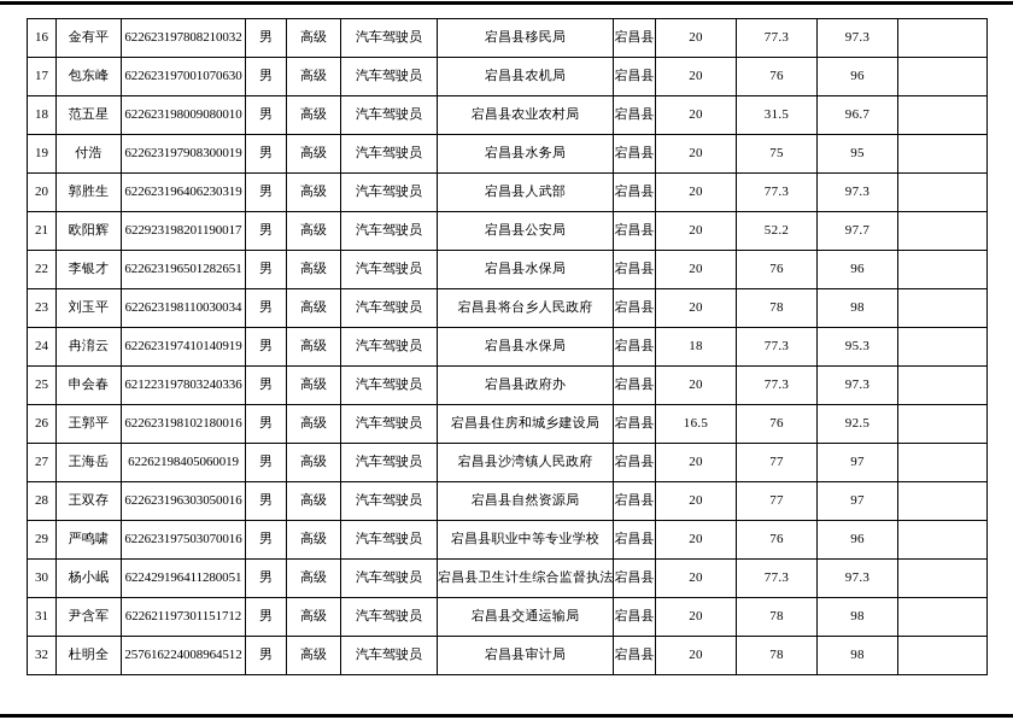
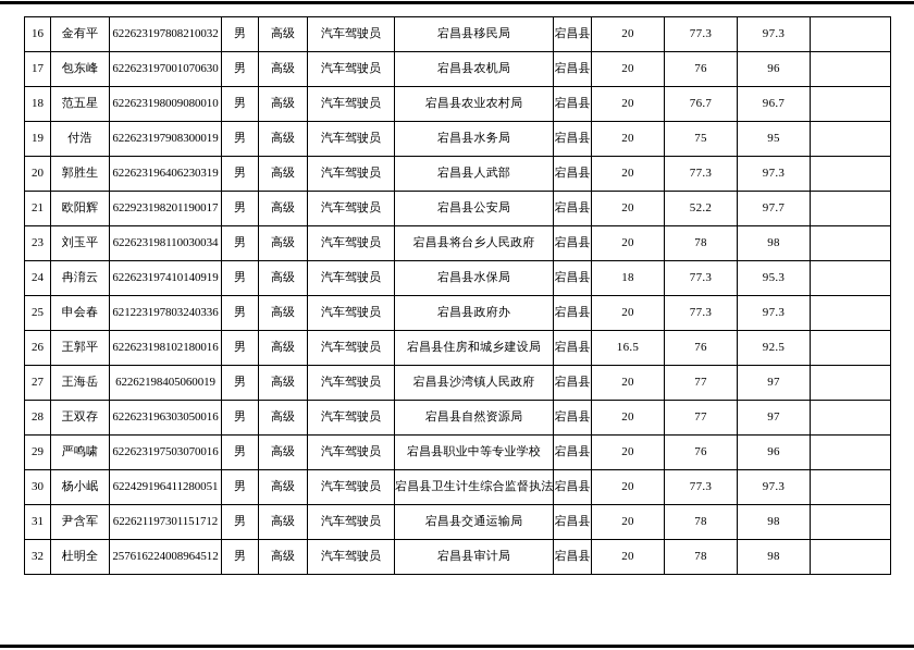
  16	金有平	622623197808210032	男	高级	汽车驾驶员	宕昌县移民局	宕昌县	20	77.3	97.3
  17	包东峰	622623197001070630	男	高级	汽车驾驶员	宕昌县农机局	宕昌县	20	76	96
- 18	范五星	622623198009080010	男	高级	汽车驾驶员	宕昌县农业农村局	宕昌县	20	31.5	96.7
+ 18	范五星	622623198009080010	男	高级	汽车驾驶员	宕昌县农业农村局	宕昌县	20	76.7	96.7
  19	付浩	622623197908300019	男	高级	汽车驾驶员	宕昌县水务局	宕昌县	20	75	95
  20	郭胜生	622623196406230319	男	高级	汽车驾驶员	宕昌县人武部	宕昌县	20	77.3	97.3
  21	欧阳辉	622923198201190017	男	高级	汽车驾驶员	宕昌县公安局	宕昌县	20	52.2	97.7
- 22	李银才	622623196501282651	男	高级	汽车驾驶员	宕昌县水保局	宕昌县	20	76	96
  23	刘玉平	622623198110030034	男	高级	汽车驾驶员	宕昌县将台乡人民政府	宕昌县	20	78	98
  24	冉淯云	622623197410140919	男	高级	汽车驾驶员	宕昌县水保局	宕昌县	18	77.3	95.3
  25	申会春	621223197803240336	男	高级	汽车驾驶员	宕昌县政府办	宕昌县	20	77.3	97.3
  26	王郭平	622623198102180016	男	高级	汽车驾驶员	宕昌县住房和城乡建设局	宕昌县	16.5	76	92.5
  27	王海岳	62262198405060019	男	高级	汽车驾驶员	宕昌县沙湾镇人民政府	宕昌县	20	77	97
  28	王双存	622623196303050016	男	高级	汽车驾驶员	宕昌县自然资源局	宕昌县	20	77	97
  29	严鸣啸	622623197503070016	男	高级	汽车驾驶员	宕昌县职业中等专业学校	宕昌县	20	76	96
  30	杨小岷	622429196411280051	男	高级	汽车驾驶员	宕昌县卫生计生综合监督执法	宕昌县	20	77.3	97.3
  31	尹含军	622621197301151712	男	高级	汽车驾驶员	宕昌县交通运输局	宕昌县	20	78	98
  32	杜明全	257616224008964512	男	高级	汽车驾驶员	宕昌县审计局	宕昌县	20	78	98
